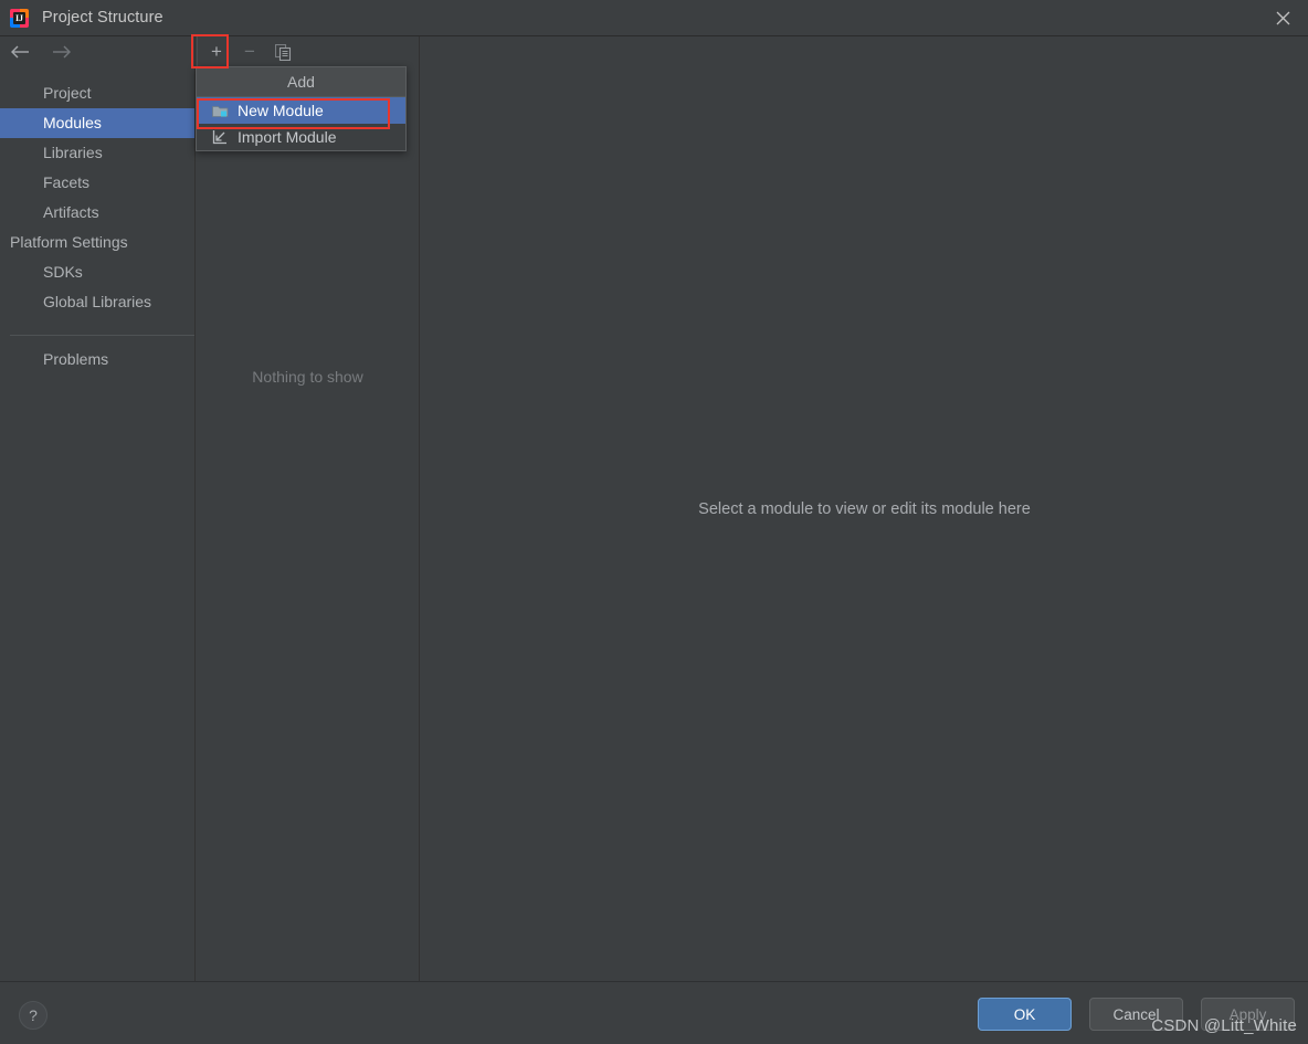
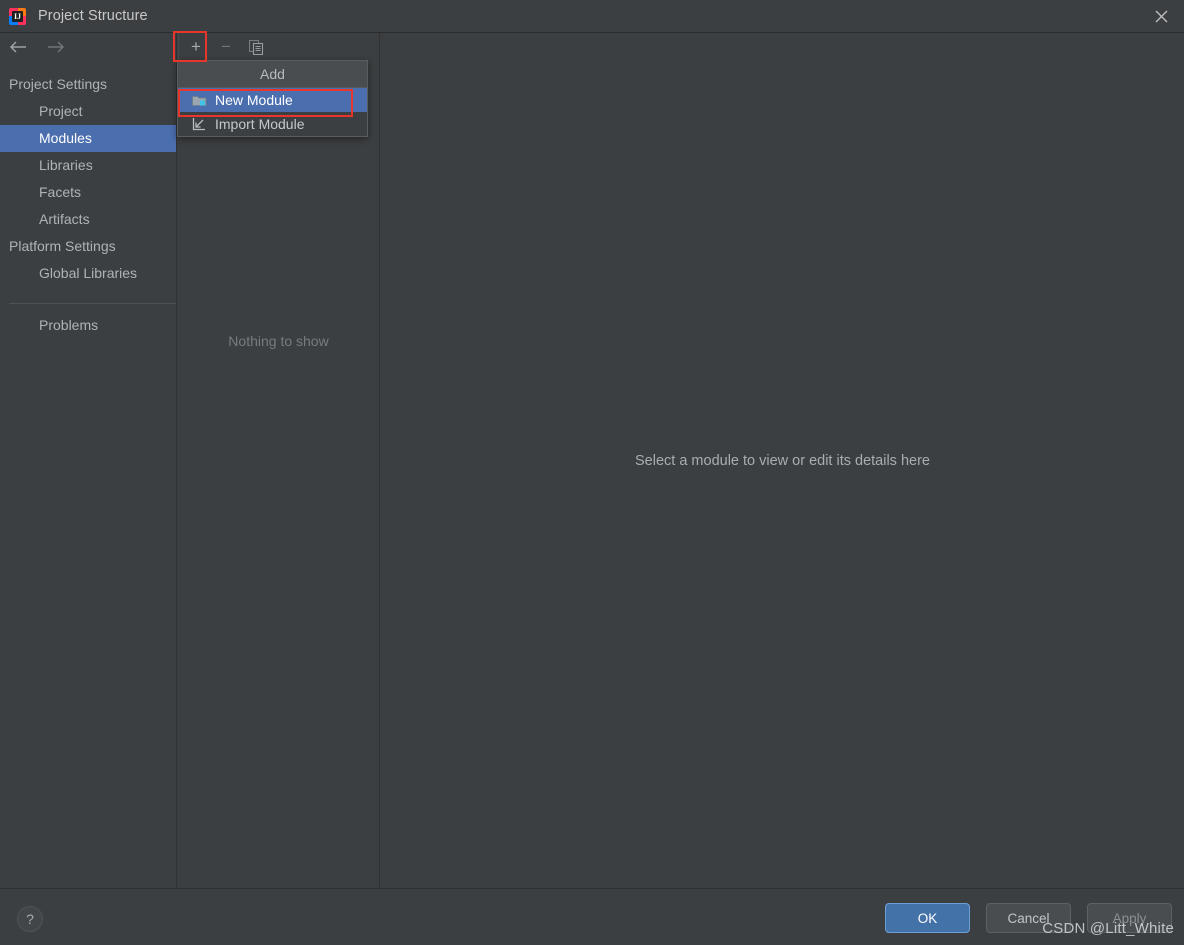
  IJ
  Project Structure
+ Project Settings
  Project
  Modules
  Libraries
  Facets
  Artifacts
  Platform Settings
- SDKs
  Global Libraries
  Problems
  +
  −
  Nothing to show
- Select a module to view or edit its module here
+ Select a module to view or edit its details here
  Add
  New Module
  Import Module
  ?
  OK
  Cancel
  Apply
  CSDN @Litt_White
